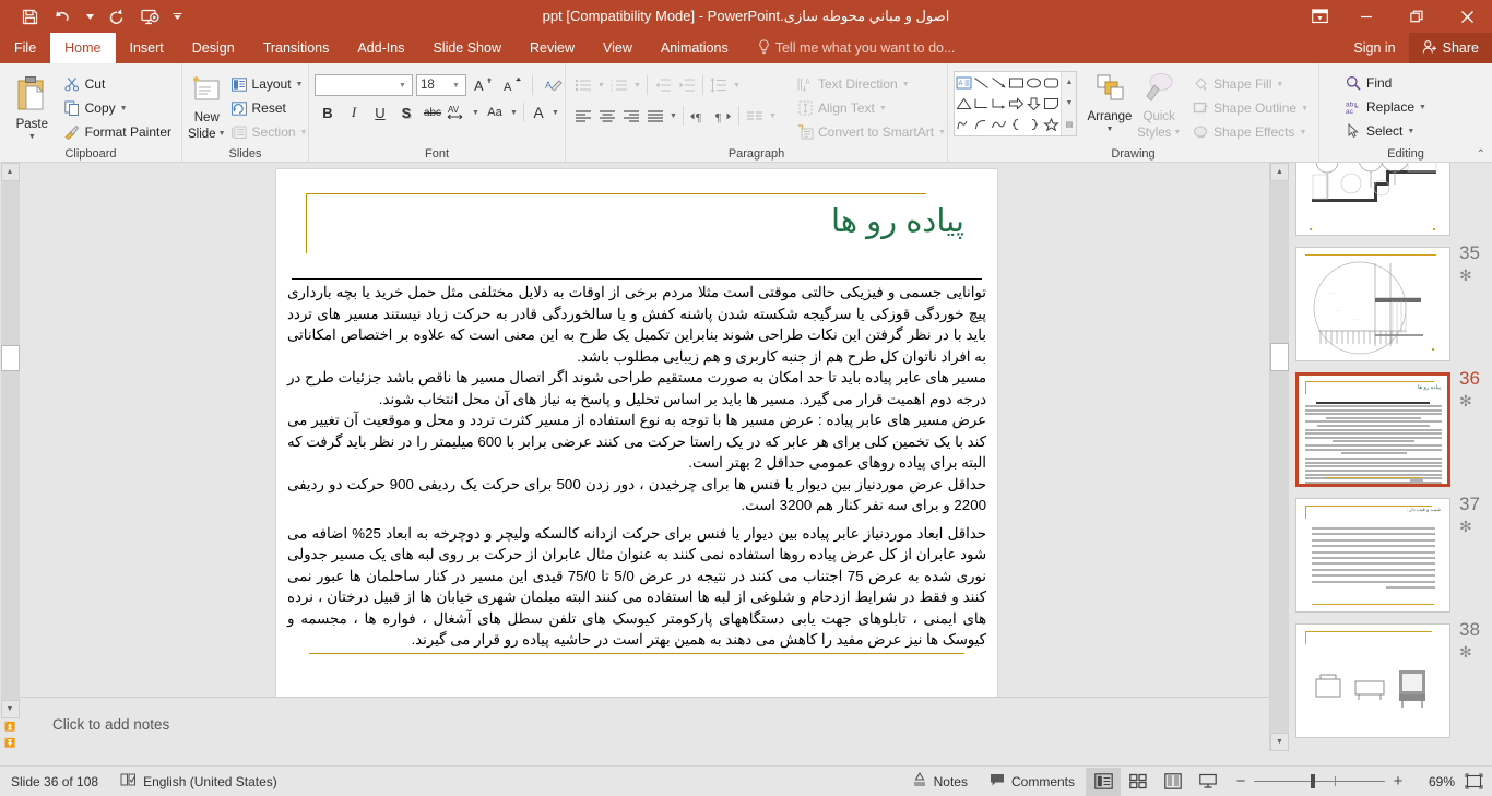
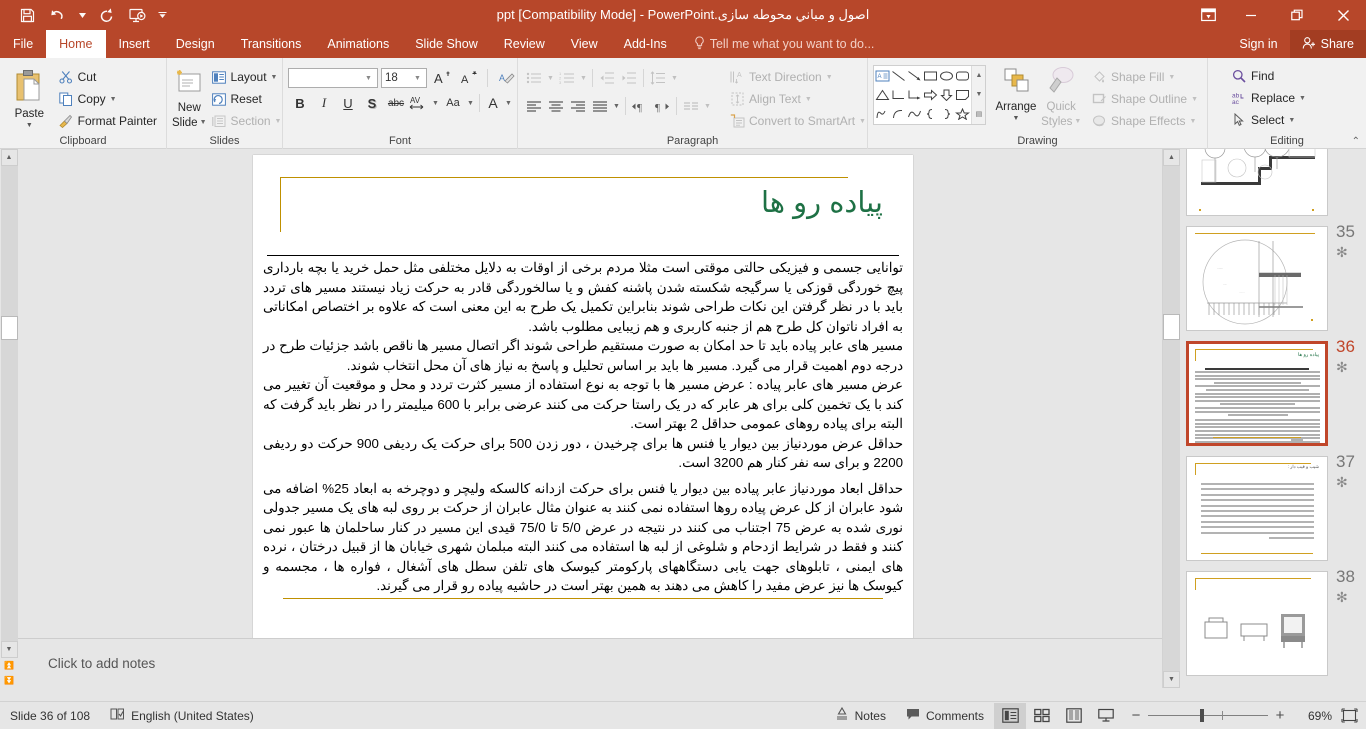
  اصول و مباني محوطه سازی.ppt [Compatibility Mode] - PowerPoint
  File
  Home
  Insert
  Design
  Transitions
- Add-Ins
+ Animations
  Slide Show
  Review
  View
- Animations
+ Add-Ins
  Tell me what you want to do...
  Sign in
  Share
  Paste
  Cut
  Copy
  Format Painter
  Clipboard
  New
  Slide
  Layout
  Reset
  Section
  Slides
  18
  A
  A
  A
  B
  I
  U
  S
  abc
  AV
  Aa
  A
  Font
  ¶
  ¶
  Text Direction
  Align Text
  Convert to SmartArt
  Paragraph
  Arrange
  Quick
  Styles
  Shape Fill
  Shape Outline
  Shape Effects
  Drawing
  Find
  Replace
  Select
  Editing
  ⌃
  ⏫
  ⏬
  پیاده رو ها
  توانایی جسمی و فیزیکی حالتی موقتی است مثلا مردم برخی از اوقات به دلایل مختلفی مثل حمل خرید یا بچه بارداری پیچ خوردگی قوزکی یا سرگیجه شکسته شدن پاشنه کفش و یا سالخوردگی قادر به حرکت زیاد نیستند مسیر های تردد باید با در نظر گرفتن این نکات طراحی شوند بنابراین تکمیل یک طرح به این معنی است که علاوه بر اختصاص امکاناتی به افراد ناتوان کل طرح هم از جنبه کاربری و هم زیبایی مطلوب باشد.
  مسیر های عابر پیاده باید تا حد امکان به صورت مستقیم طراحی شوند اگر اتصال مسیر ها ناقص باشد جزئیات طرح در درجه دوم اهمیت قرار می گیرد. مسیر ها باید بر اساس تحلیل و پاسخ به نیاز های آن محل انتخاب شوند.
  عرض مسیر های عابر پیاده : عرض مسیر ها با توجه به نوع استفاده از مسیر کثرت تردد و محل و موقعیت آن تغییر می کند با یک تخمین کلی برای هر عابر که در یک راستا حرکت می کنند عرضی برابر با 600 میلیمتر را در نظر باید گرفت که البته برای پیاده روهای عمومی حداقل 2 بهتر است.
  حداقل عرض موردنیاز بین دیوار یا فنس ها برای چرخیدن ، دور زدن 500 برای حرکت یک ردیفی 900 حرکت دو ردیفی 2200 و برای سه نفر کنار هم 3200 است.
  حداقل ابعاد موردنیاز عابر پیاده بین دیوار یا فنس برای حرکت ازدانه کالسکه ولیچر و دوچرخه به ابعاد 25% اضافه می شود عابران از کل عرض پیاده روها استفاده نمی کنند به عنوان مثال عابران از حرکت بر روی لبه های یک مسیر جدولی نوری شده به عرض 75 اجتناب می کنند در نتیجه در عرض 5/0 تا 75/0 قیدی این مسیر در کنار ساحلمان ها عبور نمی کنند و فقط در شرایط ازدحام و شلوغی از لبه ها استفاده می کنند البته مبلمان شهری خیابان ها از قبیل درختان ، نرده های ایمنی ، تابلوهای جهت یابی دستگاههای پارکومتر کیوسک های تلفن سطل های آشغال ، فواره ها ، مجسمه و کیوسک ها نیز عرض مفید را کاهش می دهند به همین بهتر است در حاشیه پیاده رو قرار می گیرند.
  Click to add notes
  35
  ✻
  36
  ✻
  37
  ✻
  38
  ✻
  Slide 36 of 108
  English (United States)
  Notes
  Comments
  −
  +
  69%
